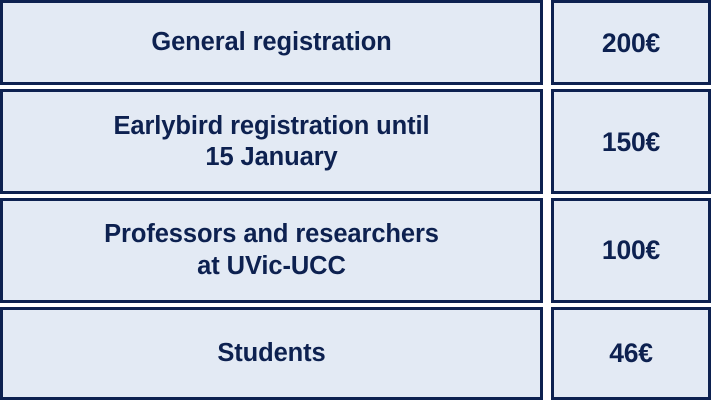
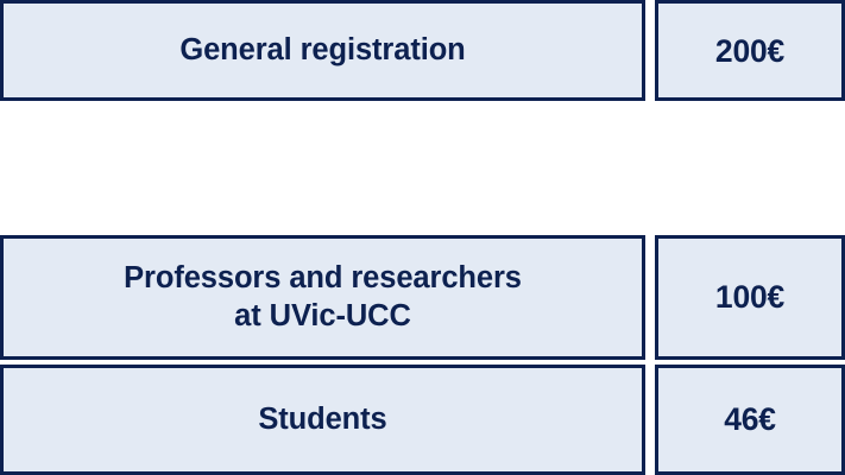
  General registration
  200€
- Earlybird registration until
- 15 January
- 150€
  Professors and researchers
  at UVic-UCC
  100€
  Students
  46€
